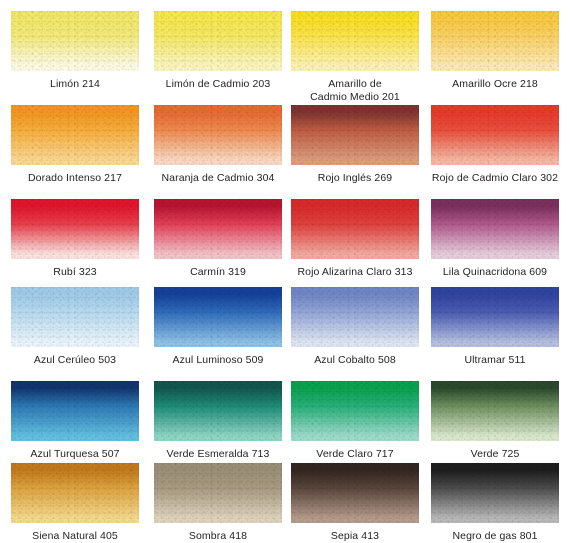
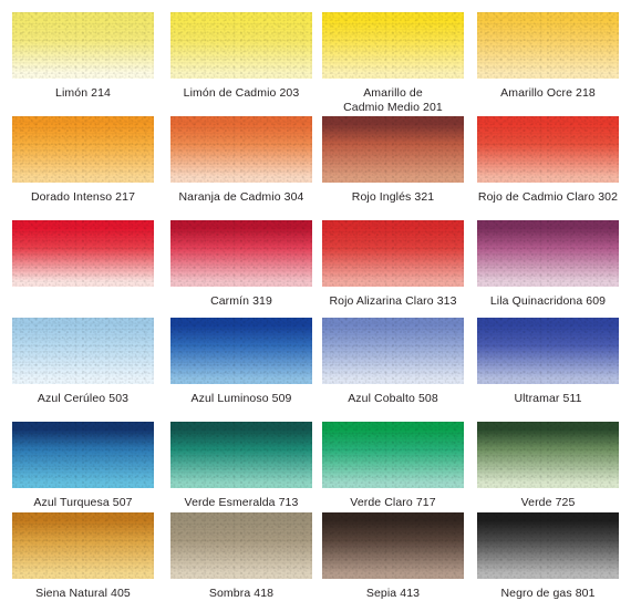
  Limón 214
  Limón de Cadmio 203
  Amarillo de
  Cadmio Medio 201
  Amarillo Ocre 218
  Dorado Intenso 217
  Naranja de Cadmio 304
- Rojo Inglés 269
+ Rojo Inglés 321
  Rojo de Cadmio Claro 302
- Rubí 323
  Carmín 319
  Rojo Alizarina Claro 313
  Lila Quinacridona 609
  Azul Cerúleo 503
  Azul Luminoso 509
  Azul Cobalto 508
  Ultramar 511
  Azul Turquesa 507
  Verde Esmeralda 713
  Verde Claro 717
  Verde 725
  Siena Natural 405
  Sombra 418
  Sepia 413
  Negro de gas 801
